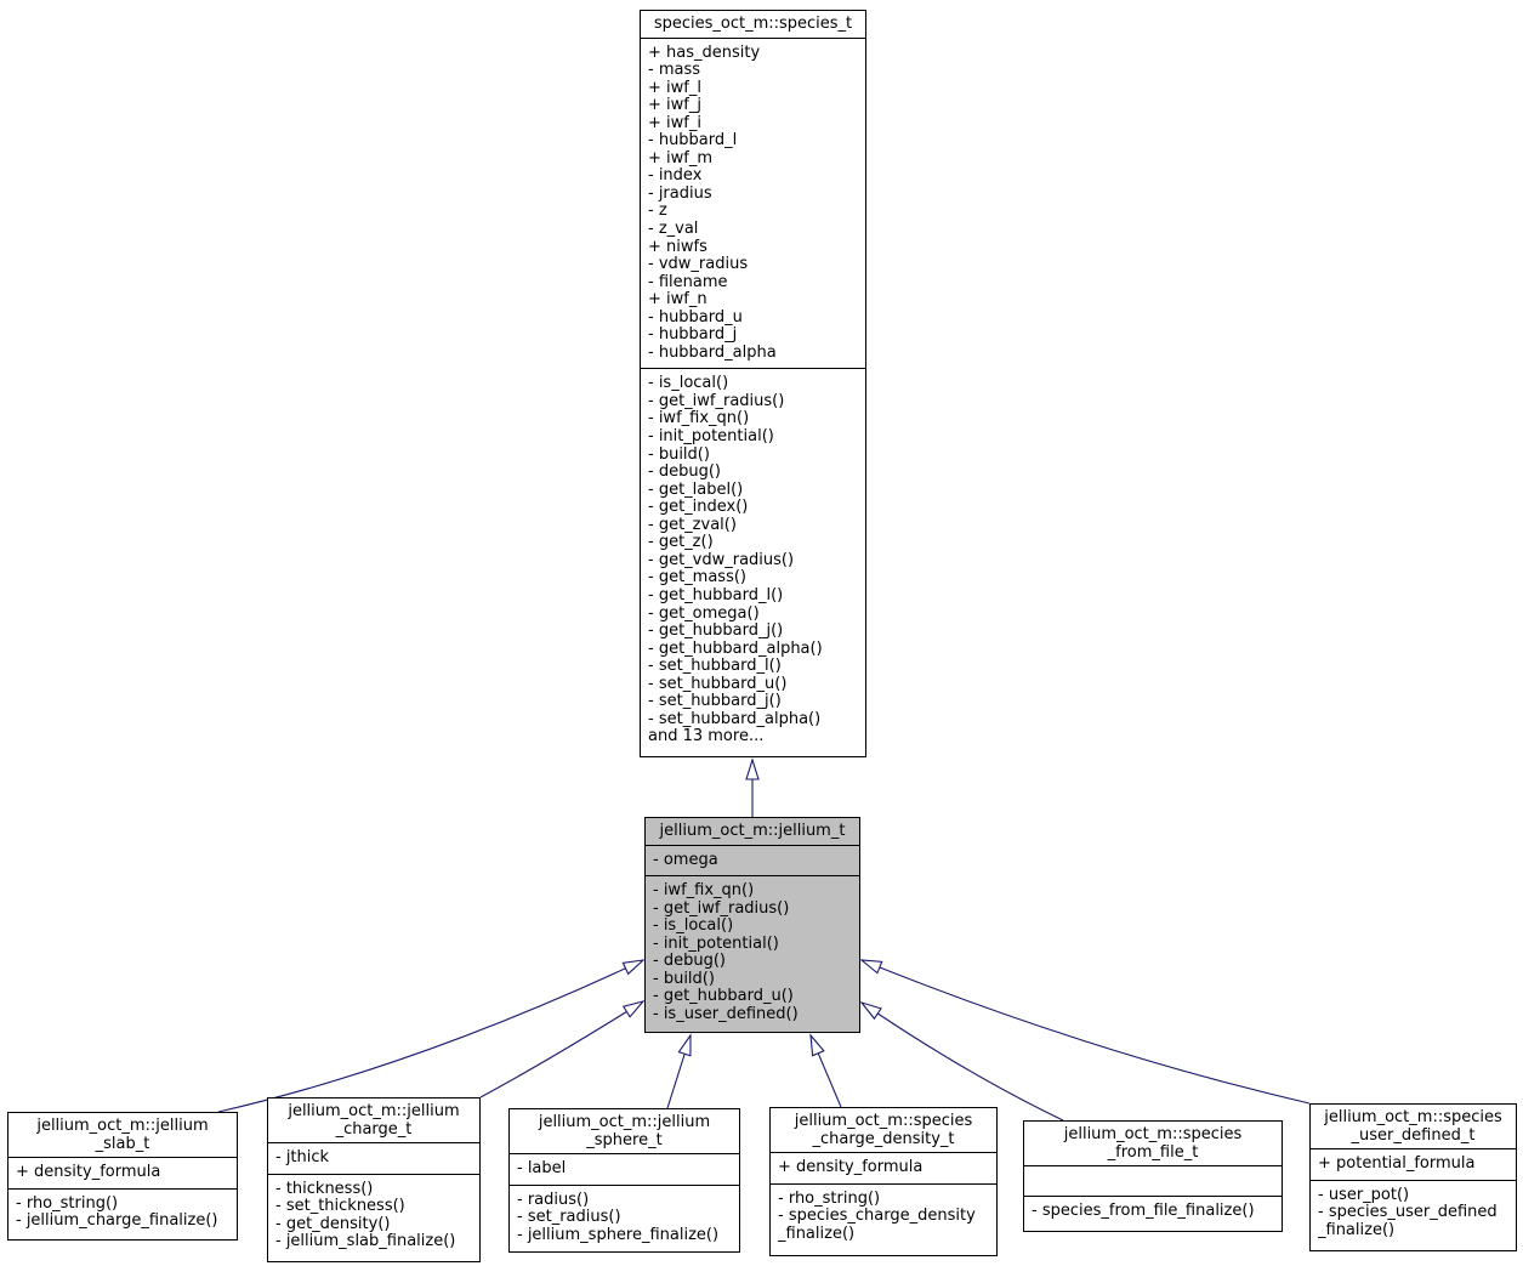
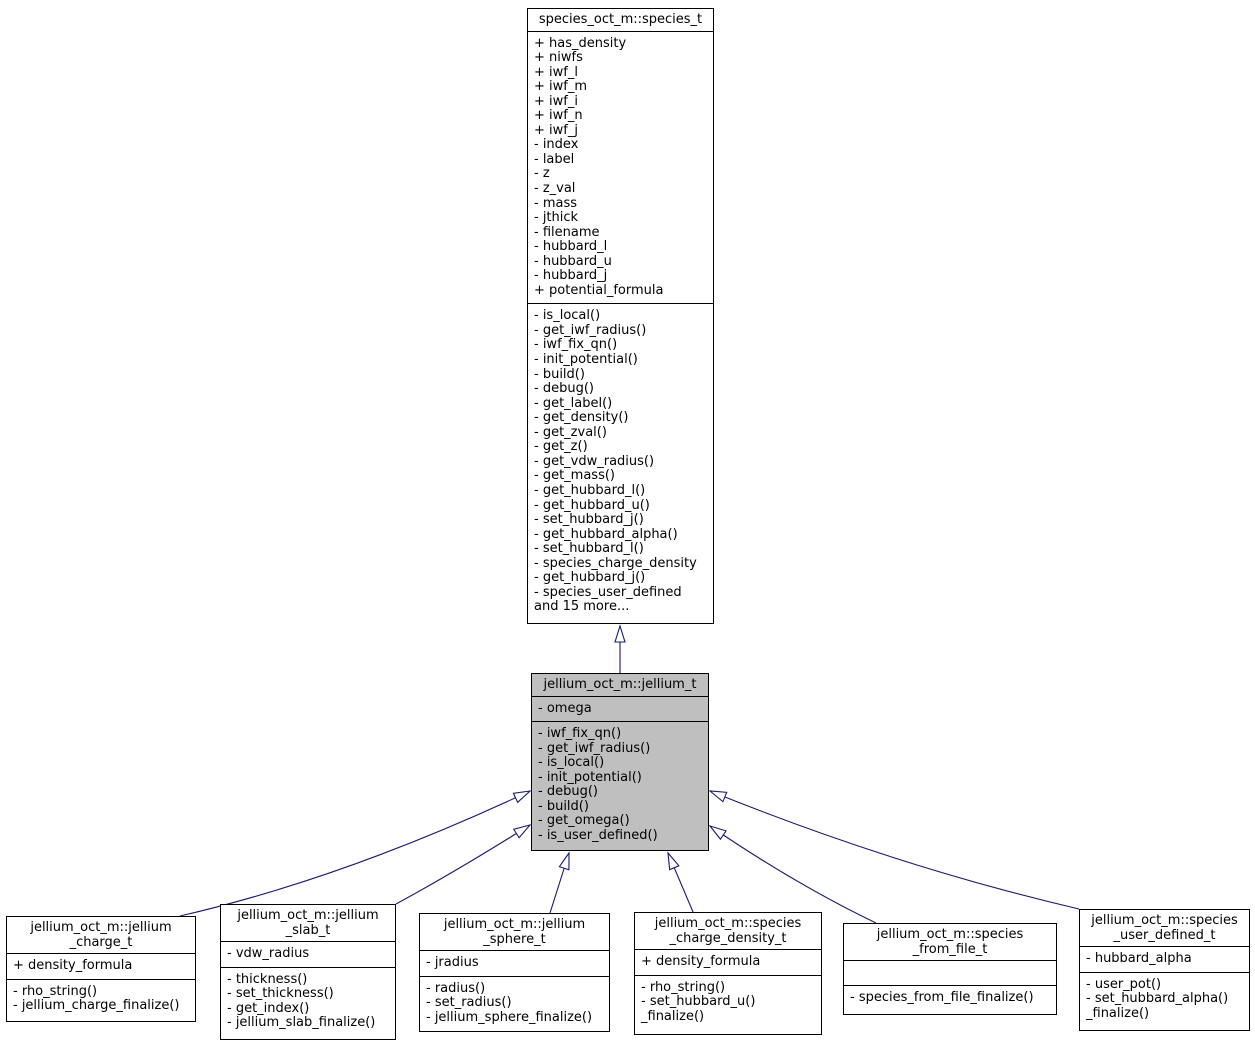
  species_oct_m::species_t
  + has_density
- - mass
+ + niwfs
  + iwf_l
- + iwf_j
+ + iwf_m
  + iwf_i
- - hubbard_l
+ + iwf_n
- + iwf_m
+ + iwf_j
  - index
- - jradius
+ - label
  - z
  - z_val
- + niwfs
+ - mass
- - vdw_radius
+ - jthick
  - filename
- + iwf_n
+ - hubbard_l
  - hubbard_u
  - hubbard_j
- - hubbard_alpha
+ + potential_formula
  - is_local()
  - get_iwf_radius()
  - iwf_fix_qn()
  - init_potential()
  - build()
  - debug()
  - get_label()
- - get_index()
+ - get_density()
  - get_zval()
  - get_z()
  - get_vdw_radius()
  - get_mass()
  - get_hubbard_l()
- - get_omega()
+ - get_hubbard_u()
- - get_hubbard_j()
+ - set_hubbard_j()
  - get_hubbard_alpha()
  - set_hubbard_l()
- - set_hubbard_u()
+ - species_charge_density
- - set_hubbard_j()
+ - get_hubbard_j()
- - set_hubbard_alpha()
+ - species_user_defined
- and 13 more...
+ and 15 more...
  jellium_oct_m::jellium_t
  - omega
  - iwf_fix_qn()
  - get_iwf_radius()
  - is_local()
  - init_potential()
  - debug()
  - build()
- - get_hubbard_u()
+ - get_omega()
  - is_user_defined()
  jellium_oct_m::jellium
- _slab_t
+ _charge_t
  + density_formula
  - rho_string()
  - jellium_charge_finalize()
  jellium_oct_m::jellium
- _charge_t
+ _slab_t
- - jthick
+ - vdw_radius
  - thickness()
  - set_thickness()
- - get_density()
+ - get_index()
  - jellium_slab_finalize()
  jellium_oct_m::jellium
  _sphere_t
- - label
+ - jradius
  - radius()
  - set_radius()
  - jellium_sphere_finalize()
  jellium_oct_m::species
  _charge_density_t
  + density_formula
  - rho_string()
- - species_charge_density
+ - set_hubbard_u()
  _finalize()
  jellium_oct_m::species
  _from_file_t
  - species_from_file_finalize()
  jellium_oct_m::species
  _user_defined_t
- + potential_formula
+ - hubbard_alpha
  - user_pot()
- - species_user_defined
+ - set_hubbard_alpha()
  _finalize()
